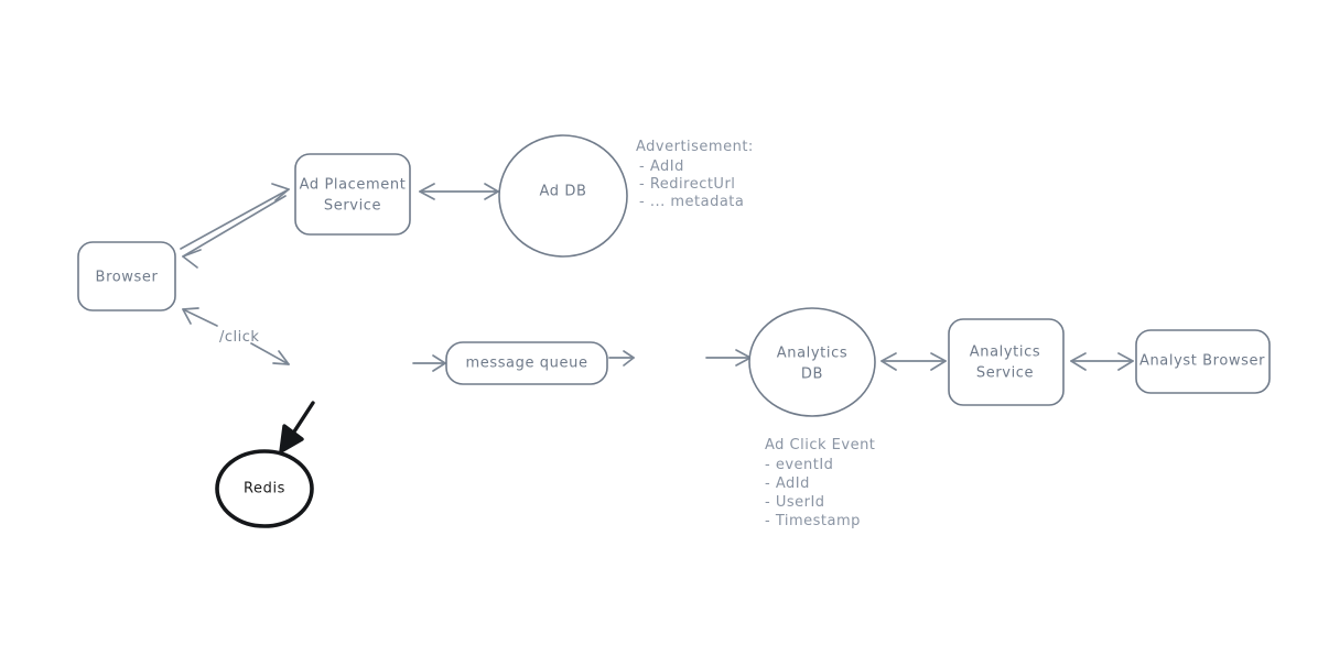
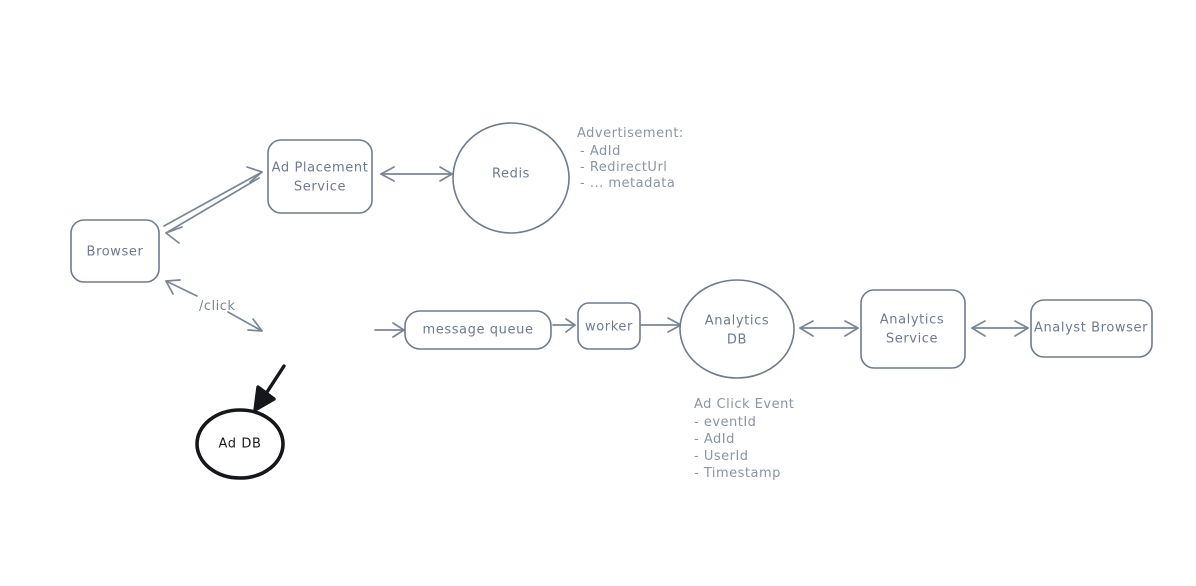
  Browser
  Ad Placement
  Service
- Ad DB
+ Redis
  message queue
+ worker
  Analytics
  DB
  Analytics
  Service
  Analyst Browser
- Redis
+ Ad DB
  /click
  Advertisement:
  - AdId
  - RedirectUrl
  - ... metadata
  Ad Click Event
  - eventId
  - AdId
  - UserId
  - Timestamp
